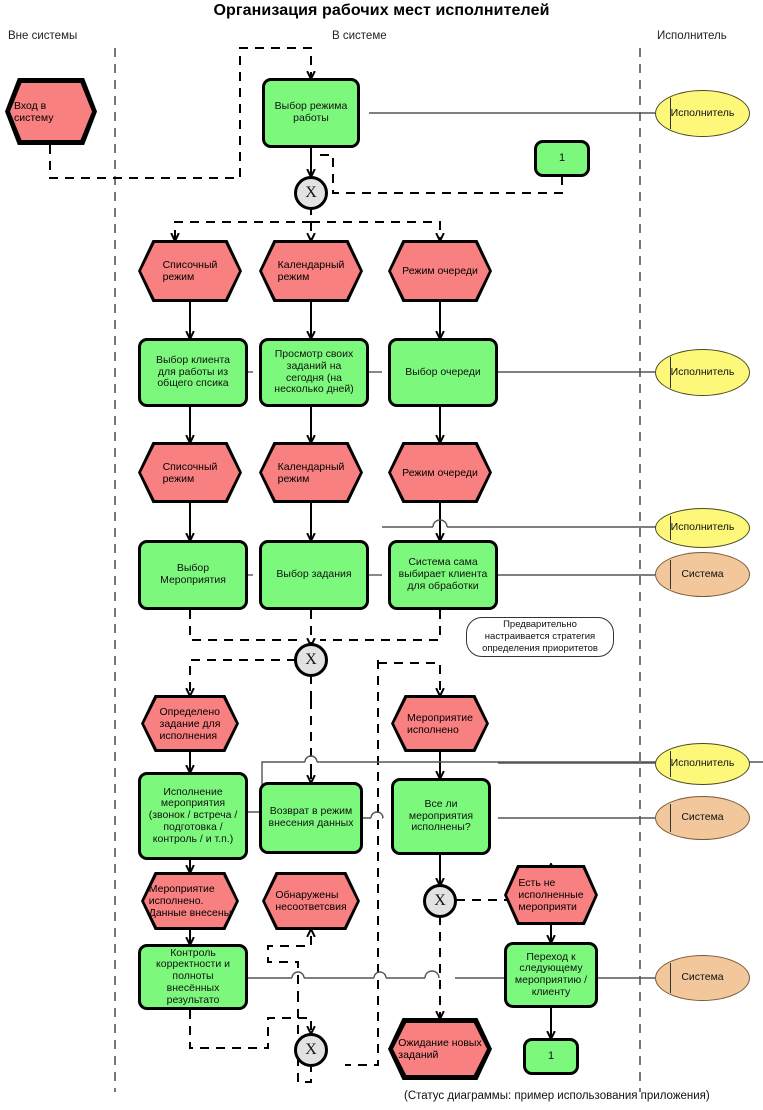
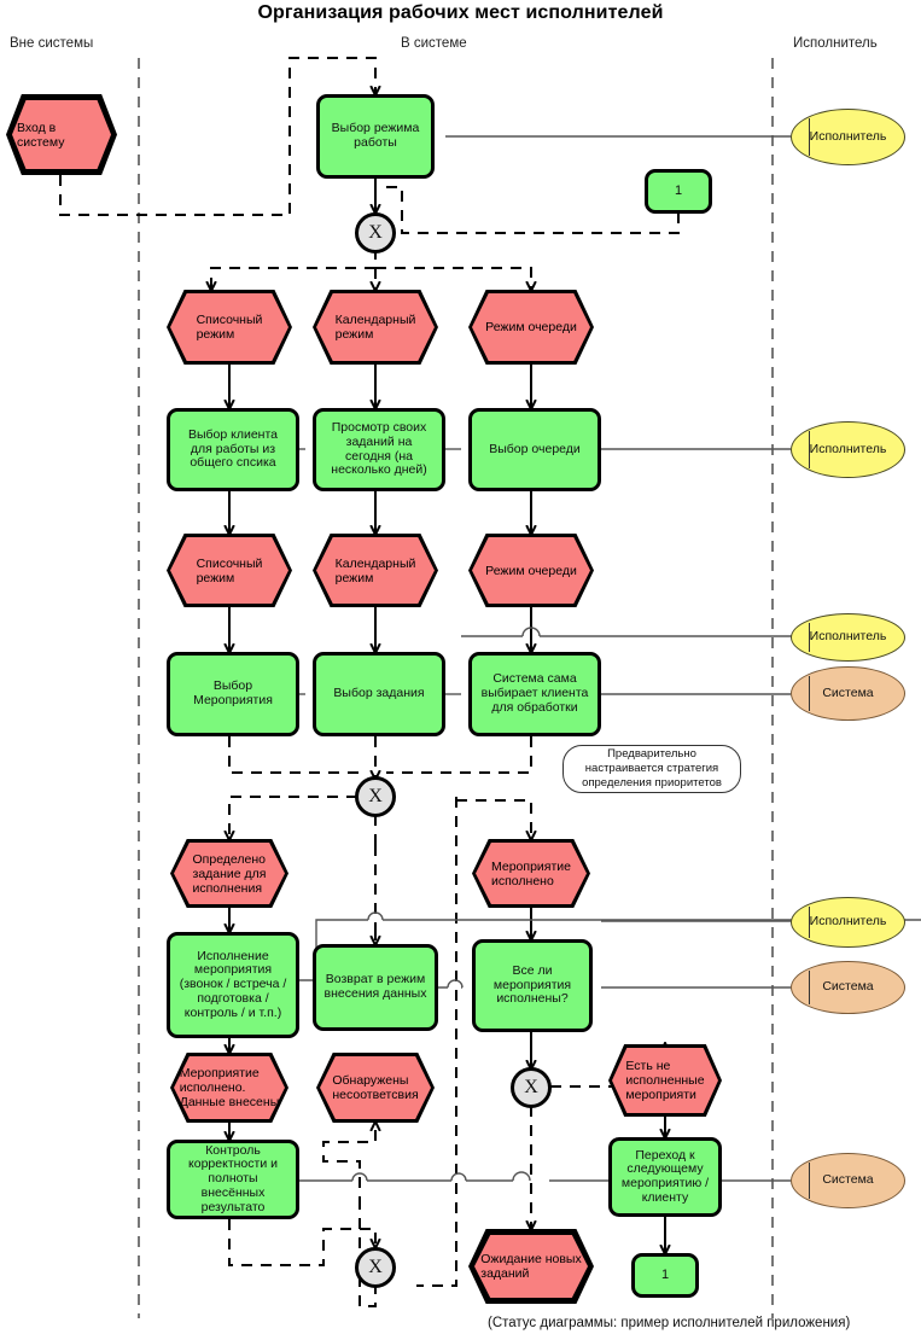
  Организация рабочих мест исполнителей
  Вне системы
  В системе
  Исполнитель
  Вход в систему
  Выбор режима
  работы
  1
  X
  Списочный
  режим
  Календарный
  режим
  Режим очереди
  Выбор клиента
  для работы из
  общего спсика
  Просмотр своих
  заданий на
  сегодня (на
  несколько дней)
  Выбор очереди
  Списочный
  режим
  Календарный
  режим
  Режим очереди
  Выбор
  Мероприятия
  Выбор задания
  Система сама
  выбирает клиента
  для обработки
  Предварительно
  настраивается стратегия
  определения приоритетов
  X
  Определено
  задание для
  исполнения
  Мероприятие
  исполнено
  Исполнение
  мероприятия
  (звонок / встреча /
  подготовка /
  контроль / и т.п.)
  Возврат в режим
  внесения данных
  Все ли
  мероприятия
  исполнены?
  Мероприятие
  исполнено.
  Данные внесены
  Обнаружены
  несоответсвия
  Есть не
  исполненные
  мероприяти
  X
  Контроль
  корректности и
  полноты
  внесённых
  результато
  Переход к
  следующему
  мероприятию /
  клиенту
  X
  Ожидание новых
  заданий
  1
  Исполнитель
  Исполнитель
  Исполнитель
  Система
  Исполнитель
  Система
  Система
- (Статус диаграммы: пример использования приложения)
+ (Статус диаграммы: пример исполнителей приложения)
